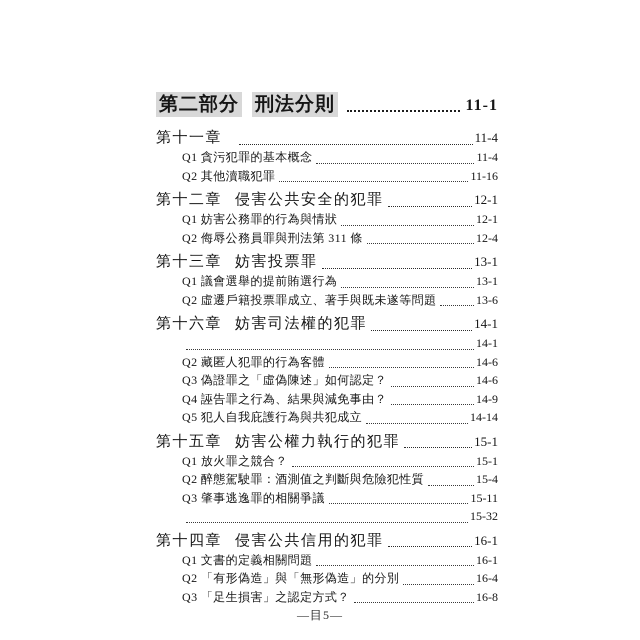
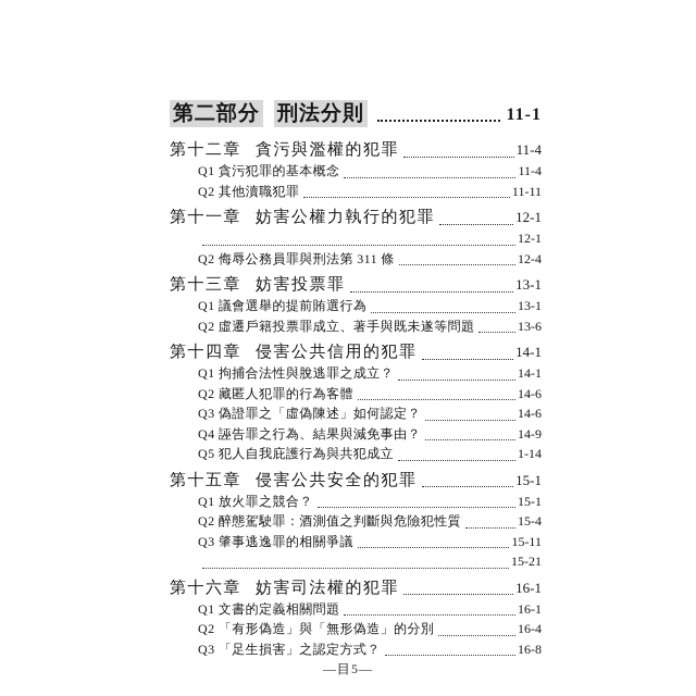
  第二部分
  刑法分則
  11-1
- 第十一章
+ 第十二章
+ 貪污與濫權的犯罪
  11-4
  Q1 貪污犯罪的基本概念
  11-4
  Q2 其他瀆職犯罪
- 11-16
+ 11-11
- 第十二章
+ 第十一章
- 侵害公共安全的犯罪
+ 妨害公權力執行的犯罪
  12-1
- Q1 妨害公務罪的行為與情狀
  12-1
  Q2 侮辱公務員罪與刑法第 311 條
  12-4
  第十三章
  妨害投票罪
  13-1
  Q1 議會選舉的提前賄選行為
  13-1
  Q2 虛遷戶籍投票罪成立、著手與既未遂等問題
  13-6
- 第十六章
+ 第十四章
- 妨害司法權的犯罪
+ 侵害公共信用的犯罪
  14-1
+ Q1 拘捕合法性與脫逃罪之成立？
  14-1
  Q2 藏匿人犯罪的行為客體
  14-6
  Q3 偽證罪之「虛偽陳述」如何認定？
  14-6
  Q4 誣告罪之行為、結果與減免事由？
  14-9
  Q5 犯人自我庇護行為與共犯成立
- 14-14
+ 1-14
  第十五章
- 妨害公權力執行的犯罪
+ 侵害公共安全的犯罪
  15-1
  Q1 放火罪之競合？
  15-1
  Q2 醉態駕駛罪：酒測值之判斷與危險犯性質
  15-4
  Q3 肇事逃逸罪的相關爭議
  15-11
- 15-32
+ 15-21
- 第十四章
+ 第十六章
- 侵害公共信用的犯罪
+ 妨害司法權的犯罪
  16-1
  Q1 文書的定義相關問題
  16-1
  Q2 「有形偽造」與「無形偽造」的分別
  16-4
  Q3 「足生損害」之認定方式？
  16-8
  —目5—
